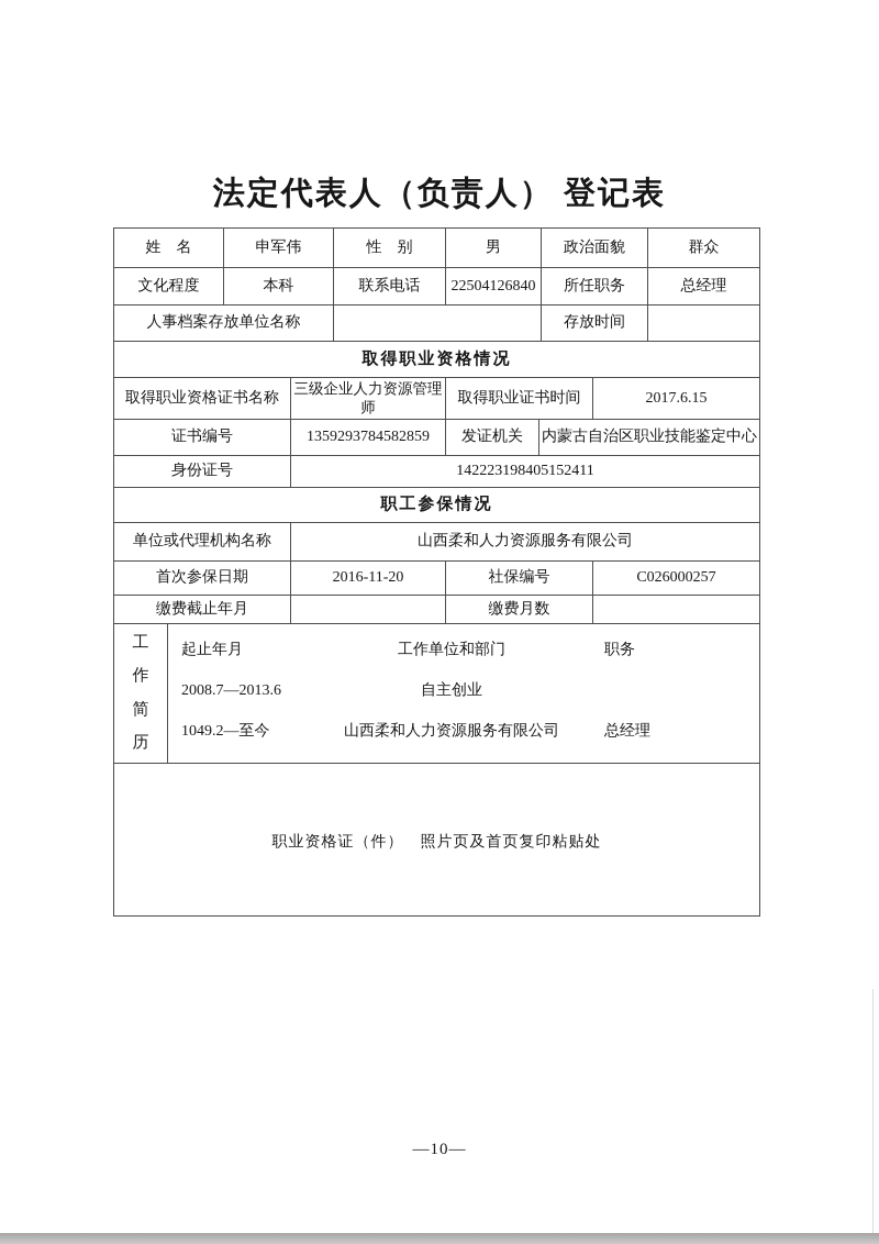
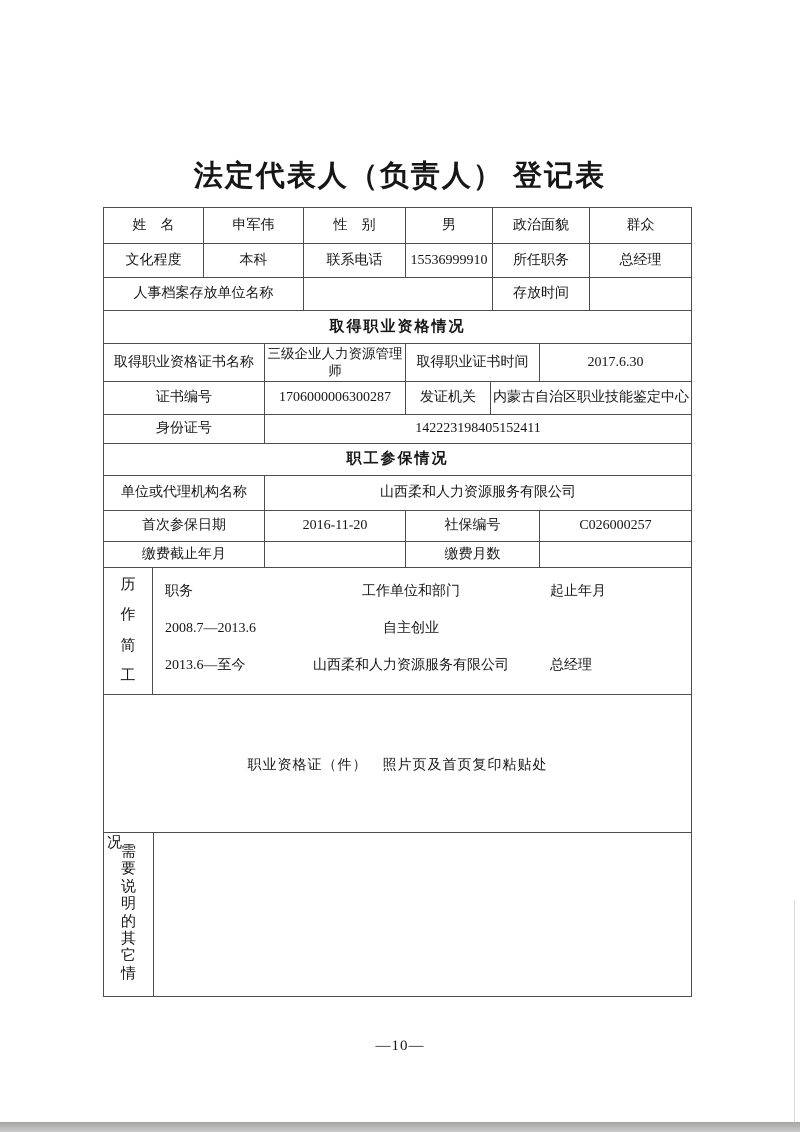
  法定代表人（负责人） 登记表
  姓 名
  申军伟
  性 别
  男
  政治面貌
  群众
  文化程度
  本科
  联系电话
- 22504126840
+ 15536999910
  所任职务
  总经理
  人事档案存放单位名称
  存放时间
  取得职业资格情况
  取得职业资格证书名称
  三级企业人力资源管理师
  取得职业证书时间
- 2017.6.15
+ 2017.6.30
  证书编号
- 1359293784582859
+ 1706000006300287
  发证机关
  内蒙古自治区职业技能鉴定中心
  身份证号
  142223198405152411
  职工参保情况
  单位或代理机构名称
  山西柔和人力资源服务有限公司
  首次参保日期
  2016-11-20
  社保编号
  C026000257
  缴费截止年月
  缴费月数
- 工
+ 历
  作
  简
- 历
+ 工
- 起止年月
+ 职务
  工作单位和部门
- 职务
+ 起止年月
  2008.7—2013.6
  自主创业
- 1049.2—至今
+ 2013.6—至今
  山西柔和人力资源服务有限公司
  总经理
  职业资格证（件） 照片页及首页复印粘贴处
+ 况
+ 需
+ 要
+ 说
+ 明
+ 的
+ 其
+ 它
+ 情
  —10—
